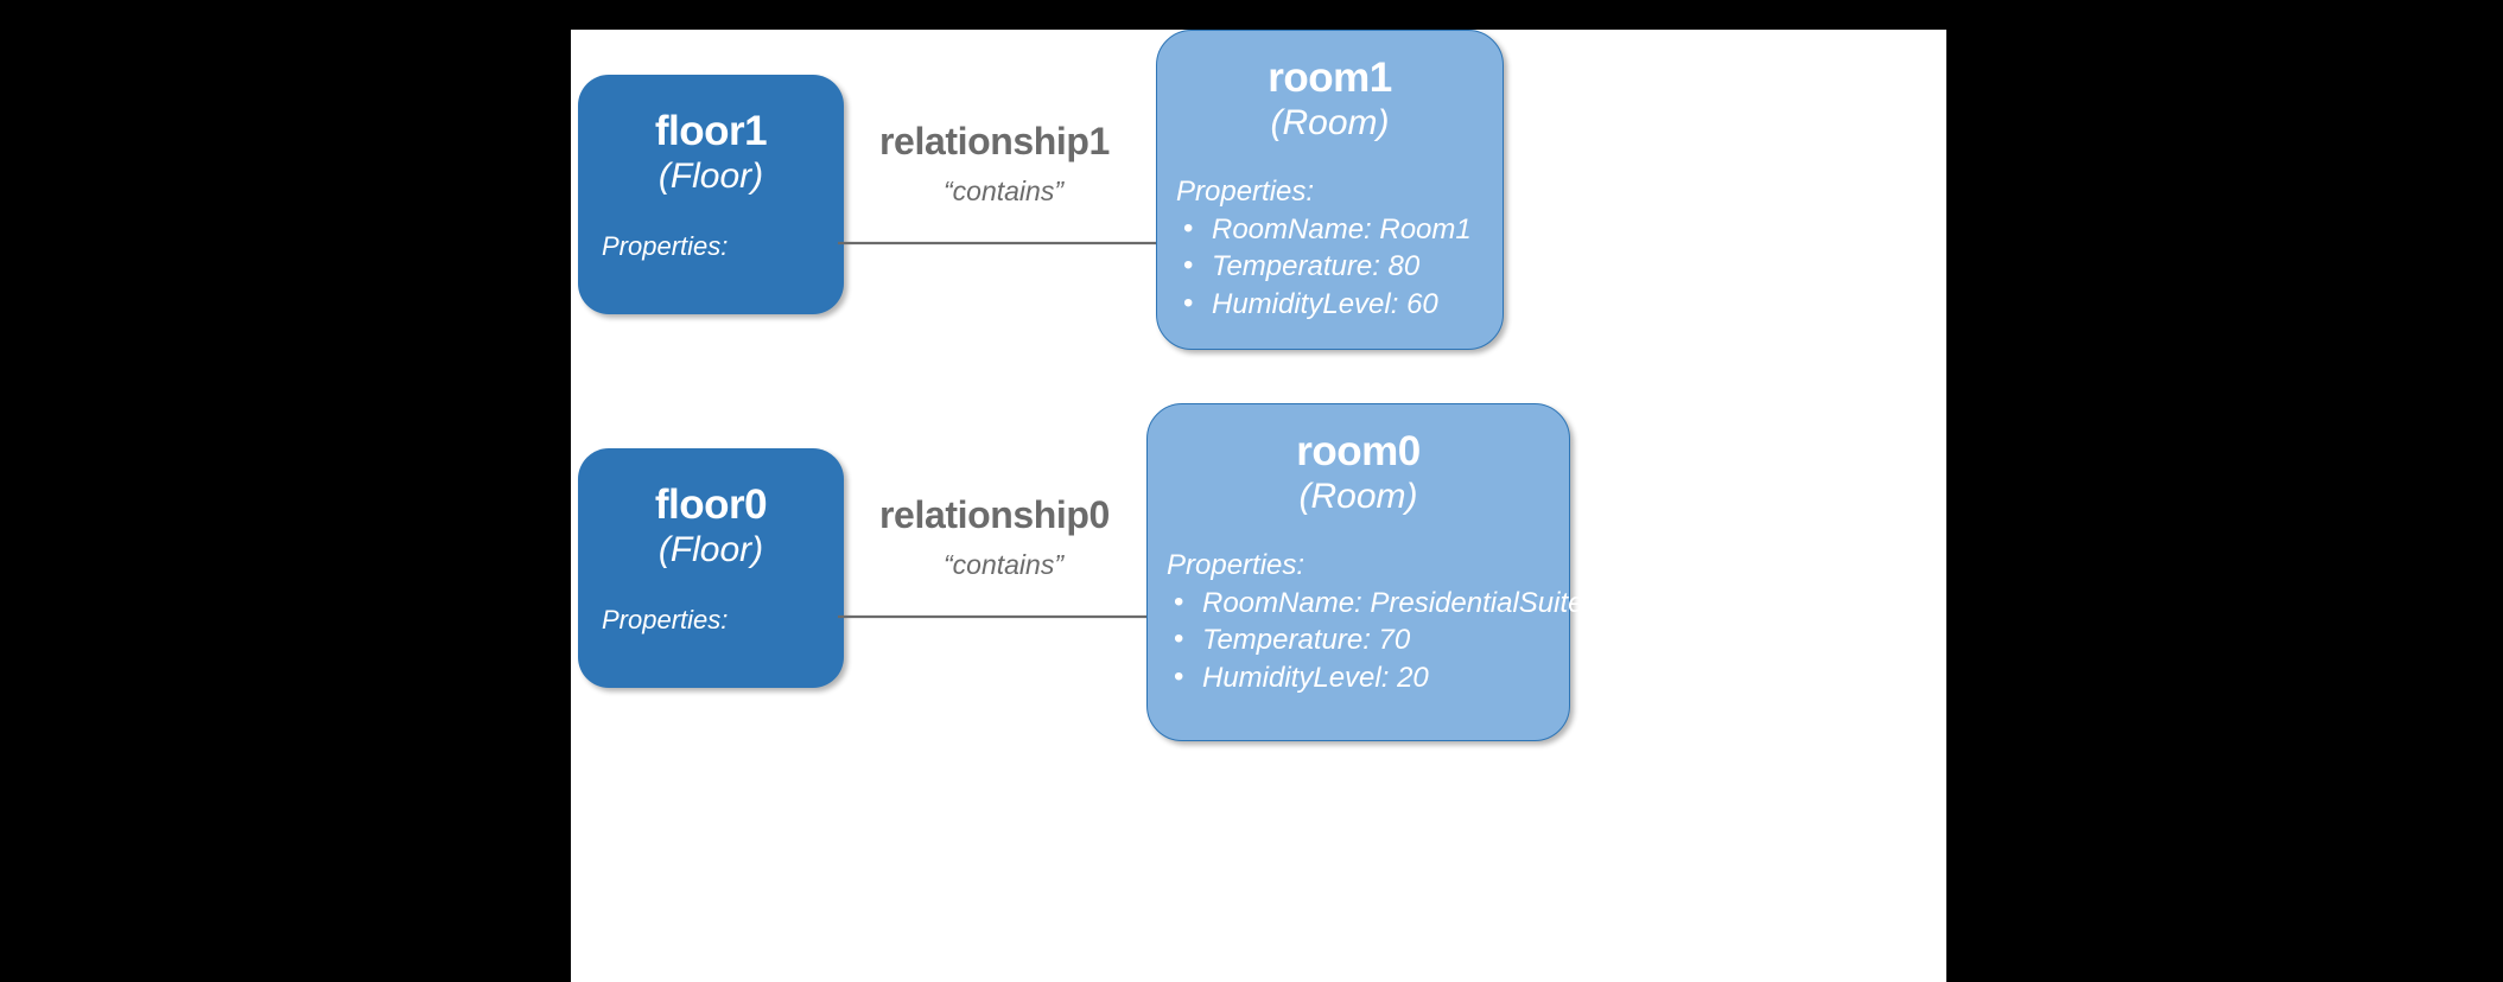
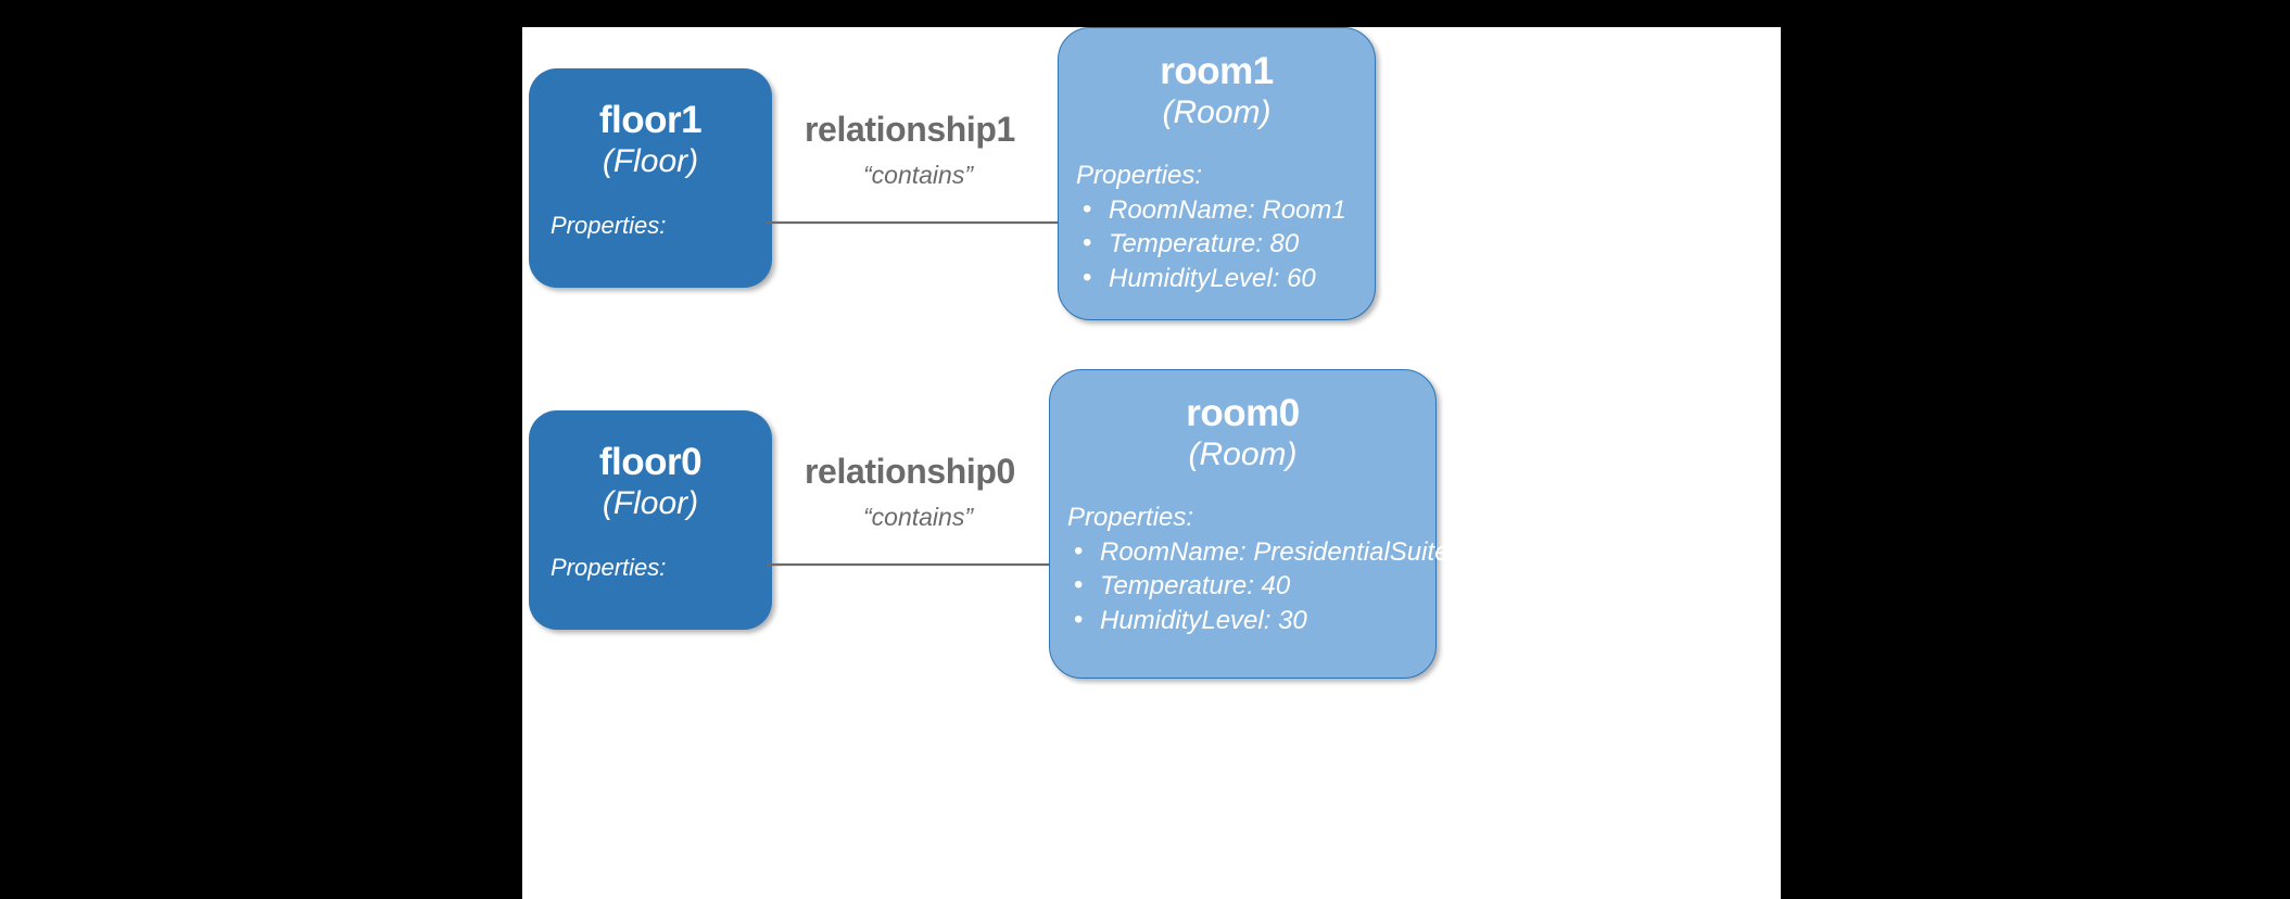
  floor1
  (Floor)
  Properties:
  relationship1
  “contains”
  room1
  (Room)
  Properties:
  RoomName: Room1
  Temperature: 80
  HumidityLevel: 60
  floor0
  (Floor)
  Properties:
  relationship0
  “contains”
  room0
  (Room)
  Properties:
  RoomName: PresidentialSuite
- Temperature: 70
+ Temperature: 40
- HumidityLevel: 20
+ HumidityLevel: 30
